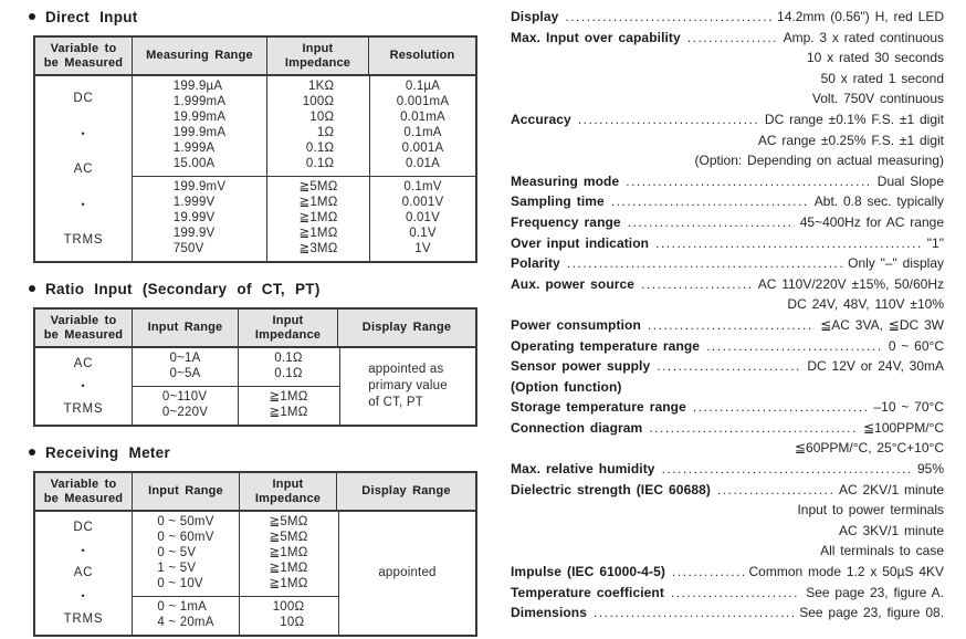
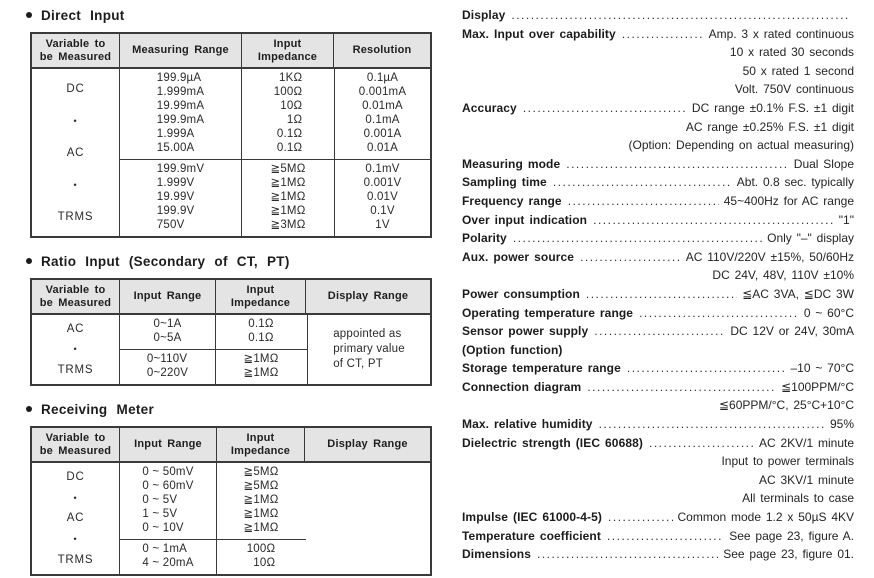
  Direct Input
  Variable to
  be Measured
  Measuring Range
  Input
  Impedance
  Resolution
  DC
  •
  AC
  •
  TRMS
  199.9µA
  1.999mA
  19.99mA
  199.9mA
  1.999A
  15.00A
  1KΩ
  100Ω
  10Ω
  1Ω
  0.1Ω
  0.1Ω
  0.1µA
  0.001mA
  0.01mA
  0.1mA
  0.001A
  0.01A
  199.9mV
  1.999V
  19.99V
  199.9V
  750V
  ≧5MΩ
  ≧1MΩ
  ≧1MΩ
  ≧1MΩ
  ≧3MΩ
  0.1mV
  0.001V
  0.01V
  0.1V
  1V
  Ratio Input (Secondary of CT, PT)
  Variable to
  be Measured
  Input Range
  Input
  Impedance
  Display Range
  AC
  •
  TRMS
  0~1A
  0~5A
  0.1Ω
  0.1Ω
  0~110V
  0~220V
  ≧1MΩ
  ≧1MΩ
  appointed as
  primary value
  of CT, PT
  Receiving Meter
  Variable to
  be Measured
  Input Range
  Input
  Impedance
  Display Range
  DC
  •
  AC
  •
  TRMS
  0 ~ 50mV
  0 ~ 60mV
  0 ~ 5V
  1 ~ 5V
  0 ~ 10V
  ≧5MΩ
  ≧5MΩ
  ≧1MΩ
  ≧1MΩ
  ≧1MΩ
  0 ~ 1mA
  4 ~ 20mA
  100Ω
  10Ω
- appointed
  Display
- 14.2mm (0.56") H, red LED
  Max. Input over capability
  Amp. 3 x rated continuous
  10 x rated 30 seconds
  50 x rated 1 second
  Volt. 750V continuous
  Accuracy
  DC range ±0.1% F.S. ±1 digit
  AC range ±0.25% F.S. ±1 digit
  (Option: Depending on actual measuring)
  Measuring mode
  Dual Slope
  Sampling time
  Abt. 0.8 sec. typically
  Frequency range
  45~400Hz for AC range
  Over input indication
  "1"
  Polarity
  Only "–" display
  Aux. power source
  AC 110V/220V ±15%, 50/60Hz
  DC 24V, 48V, 110V ±10%
  Power consumption
  ≦AC 3VA, ≦DC 3W
  Operating temperature range
  0 ~ 60°C
  Sensor power supply
  DC 12V or 24V, 30mA
  (Option function)
  Storage temperature range
  –10 ~ 70°C
  Connection diagram
  ≦100PPM/°C
  ≦60PPM/°C, 25°C+10°C
  Max. relative humidity
  95%
  Dielectric strength (IEC 60688)
  AC 2KV/1 minute
  Input to power terminals
  AC 3KV/1 minute
  All terminals to case
  Impulse (IEC 61000-4-5)
  Common mode 1.2 x 50µS 4KV
  Temperature coefficient
  See page 23, figure A.
  Dimensions
- See page 23, figure 08.
+ See page 23, figure 01.
